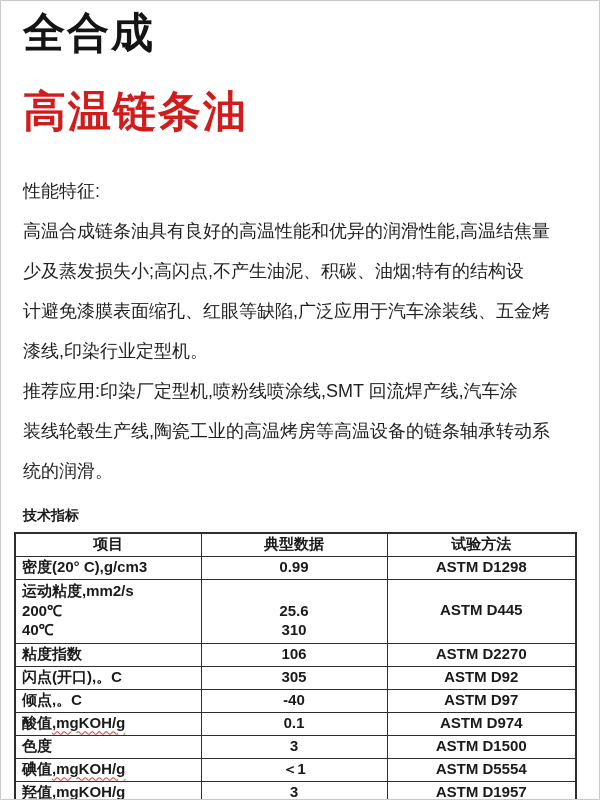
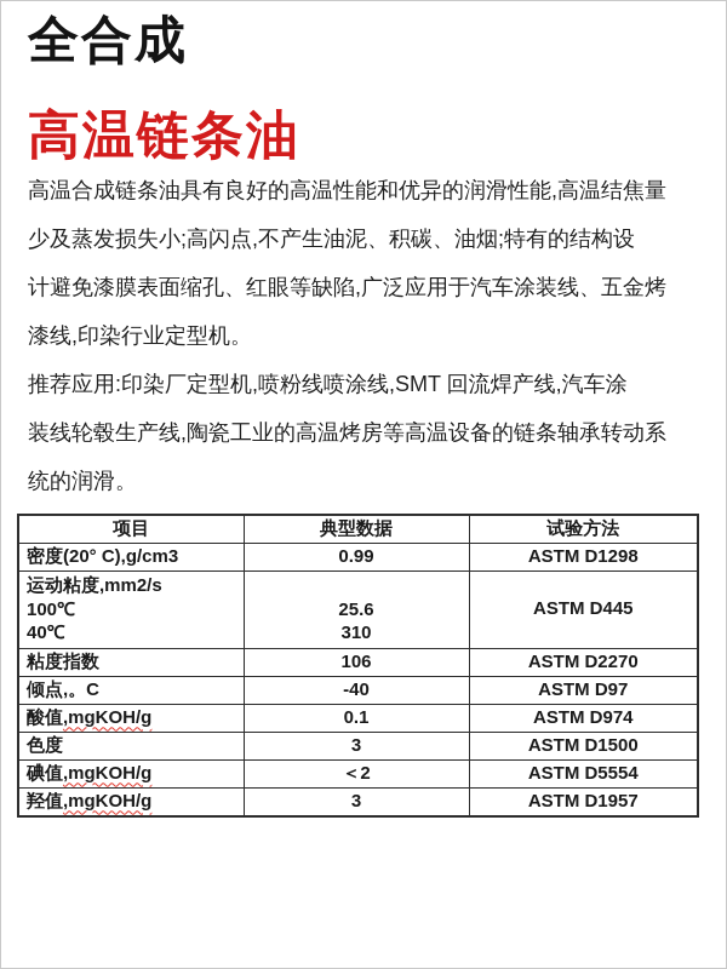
  全合成
  高温链条油
- 性能特征:
  高温合成链条油具有良好的高温性能和优异的润滑性能,高温结焦量
  少及蒸发损失小;高闪点,不产生油泥、积碳、油烟;特有的结构设
  计避免漆膜表面缩孔、红眼等缺陷,广泛应用于汽车涂装线、五金烤
  漆线,印染行业定型机。
  推荐应用:印染厂定型机,喷粉线喷涂线,SMT 回流焊产线,汽车涂
  装线轮毂生产线,陶瓷工业的高温烤房等高温设备的链条轴承转动系
  统的润滑。
- 技术指标
  项目	典型数据	试验方法
  密度(20° C),g/cm3	0.99	ASTM D1298
- 运动粘度,mm2/s 200℃ 40℃	25.6 310	ASTM D445
+ 运动粘度,mm2/s 100℃ 40℃	25.6 310	ASTM D445
  粘度指数	106	ASTM D2270
- 闪点(开口),。C	305	ASTM D92
  倾点,。C	-40	ASTM D97
  酸值,mgKOH/g	0.1	ASTM D974
  色度	3	ASTM D1500
- 碘值,mgKOH/g	＜1	ASTM D5554
+ 碘值,mgKOH/g	＜2	ASTM D5554
  羟值,mgKOH/g	3	ASTM D1957
